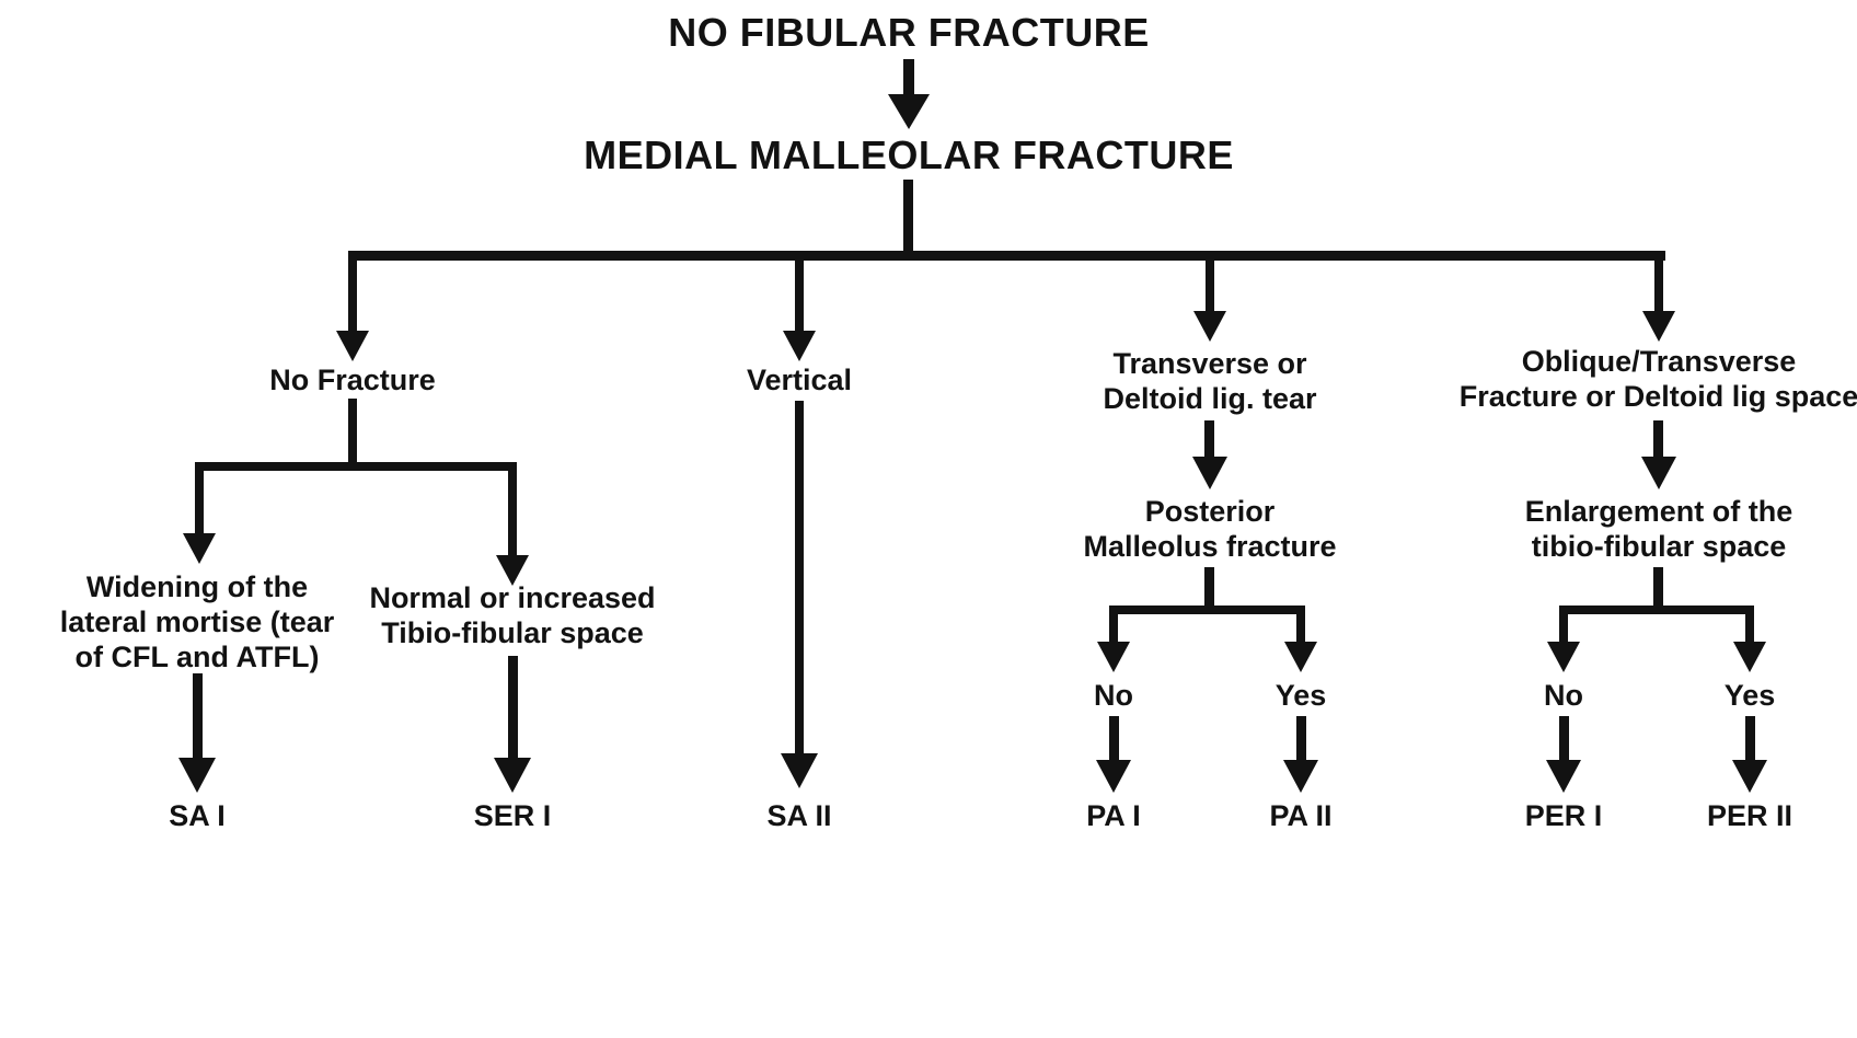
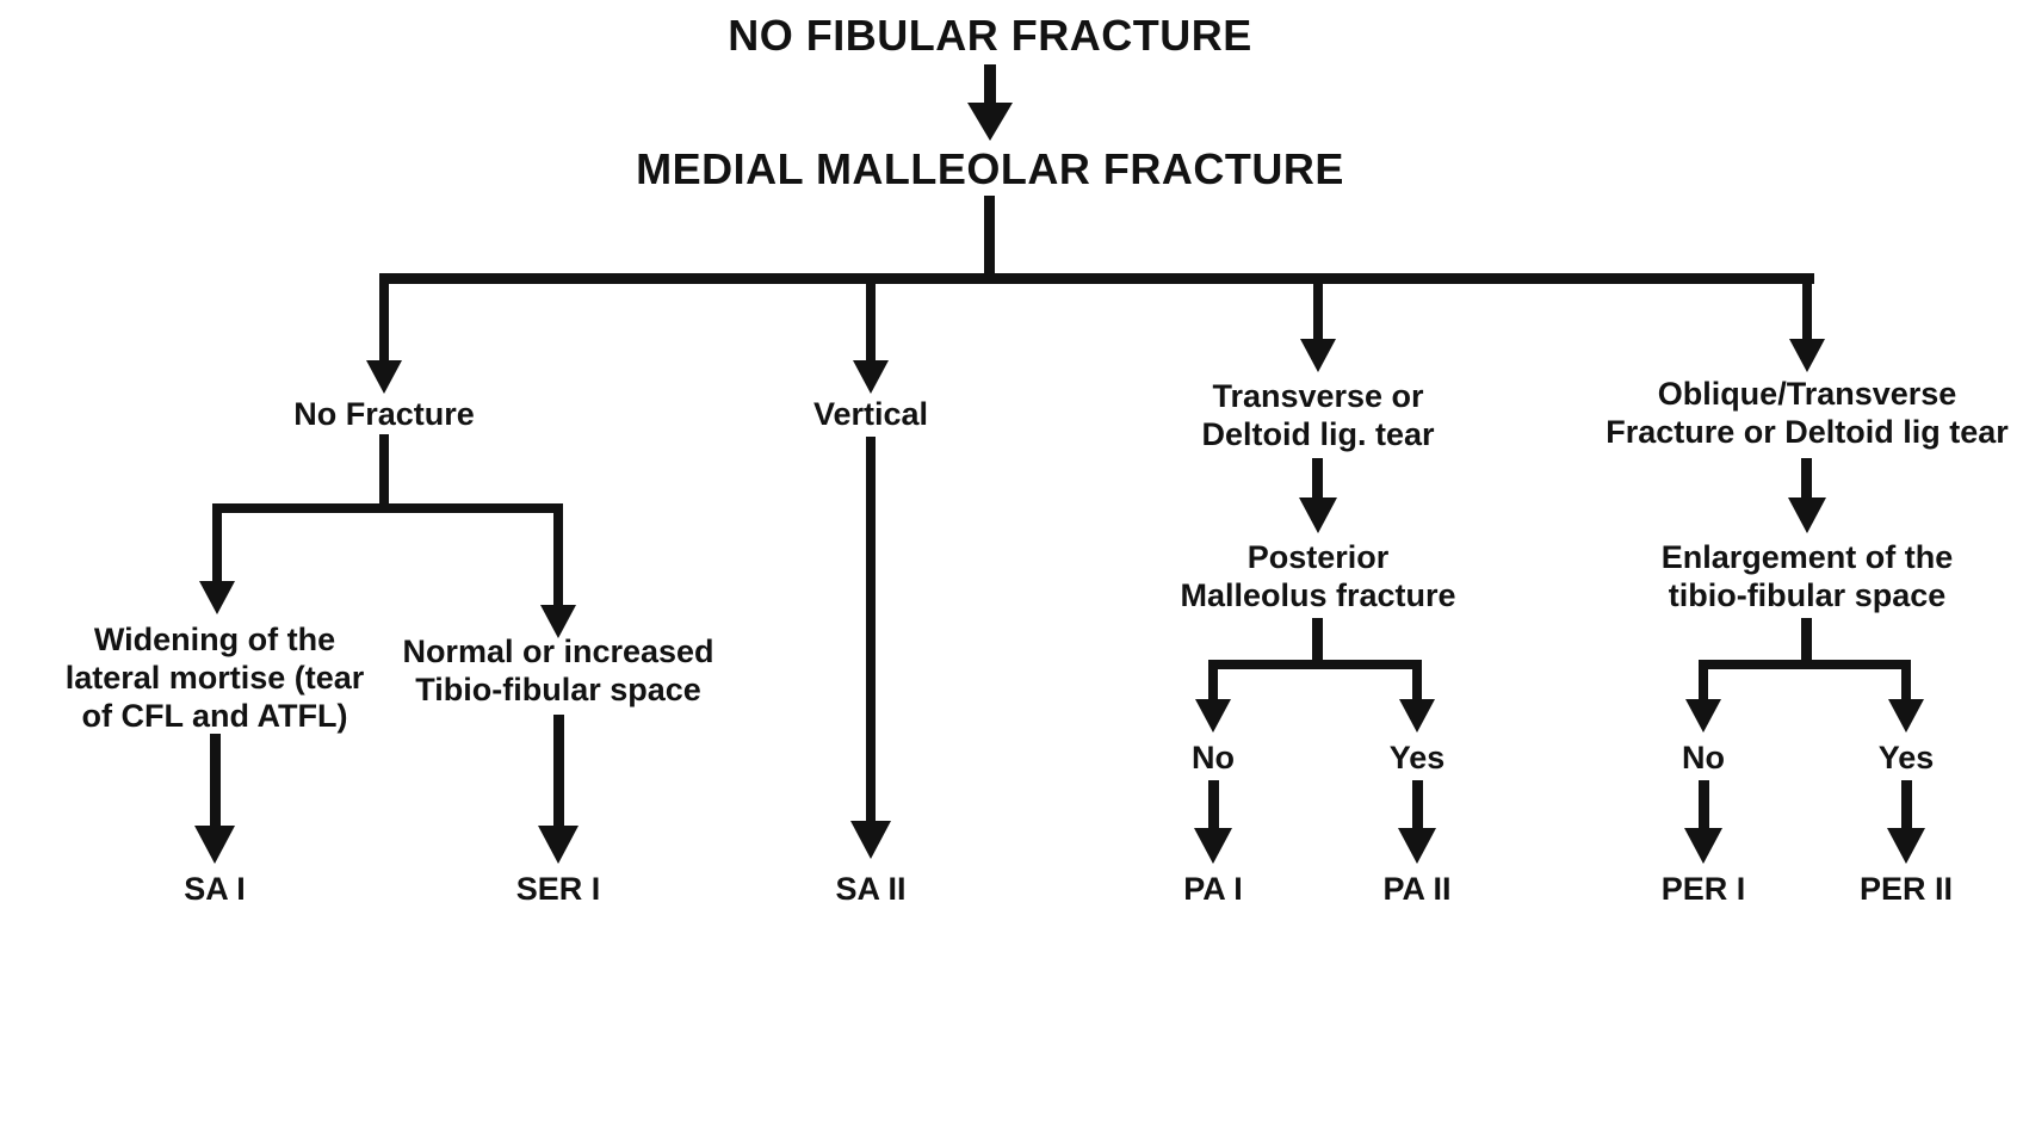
  NO FIBULAR FRACTURE
  MEDIAL MALLEOLAR FRACTURE
  No Fracture
  Vertical
  Transverse or
  Deltoid lig. tear
  Oblique/Transverse
- Fracture or Deltoid lig space
+ Fracture or Deltoid lig tear
  Widening of the
  lateral mortise (tear
  of CFL and ATFL)
  Normal or increased
  Tibio-fibular space
  SA I
  SER I
  SA II
  Posterior
  Malleolus fracture
  No
  Yes
  PA I
  PA II
  Enlargement of the
  tibio-fibular space
  No
  Yes
  PER I
  PER II
